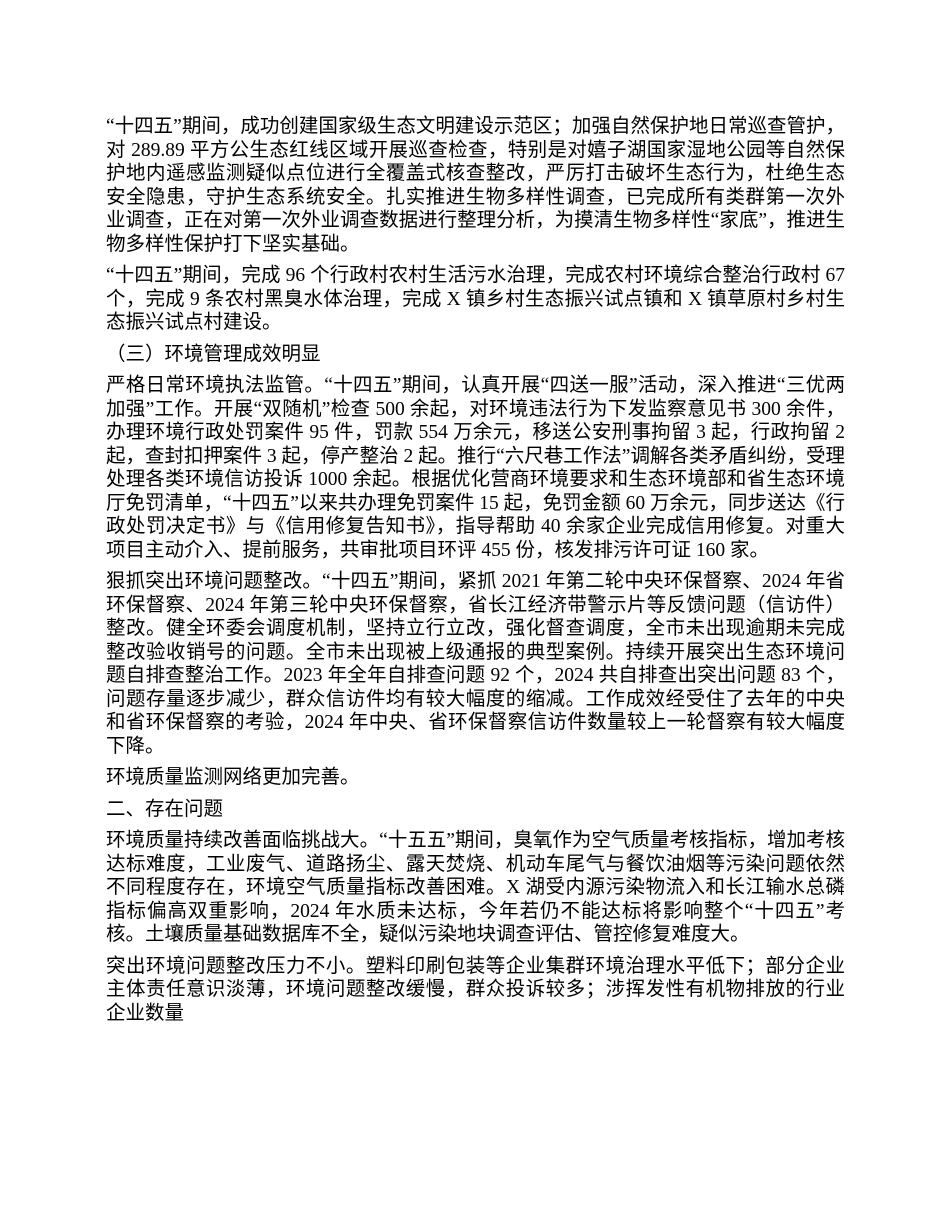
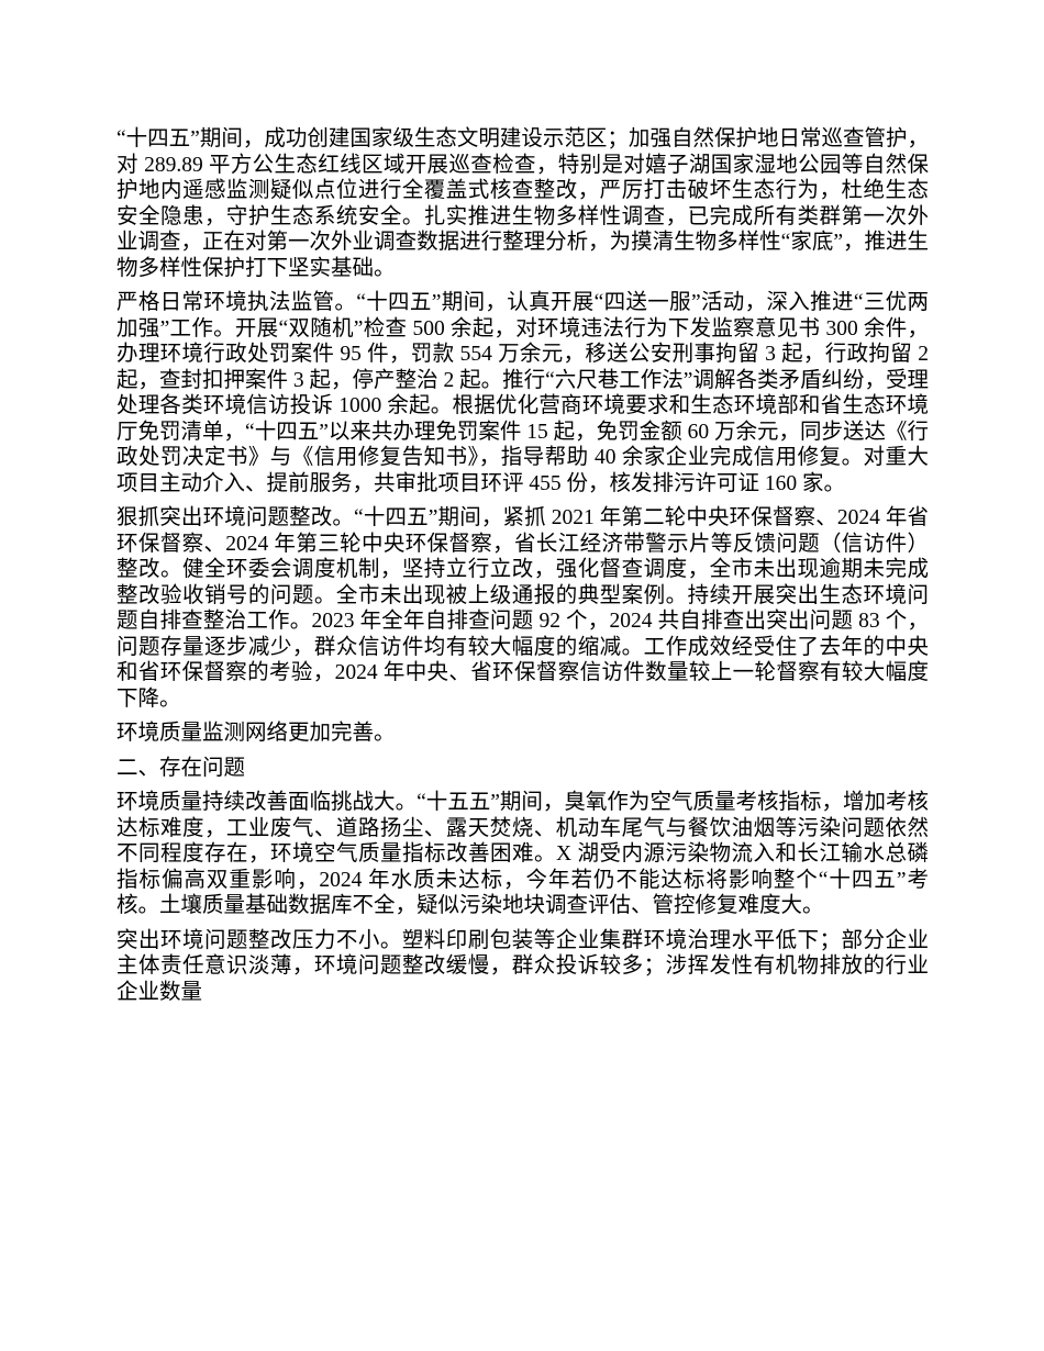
  “十四五”期间，成功创建国家级生态文明建设示范区；加强自然保护地日常巡查管护，对 289.89 平方公生态红线区域开展巡查检查，特别是对嬉子湖国家湿地公园等自然保护地内遥感监测疑似点位进行全覆盖式核查整改，严厉打击破坏生态行为，杜绝生态安全隐患，守护生态系统安全。扎实推进生物多样性调查，已完成所有类群第一次外业调查，正在对第一次外业调查数据进行整理分析，为摸清生物多样性“家底”，推进生物多样性保护打下坚实基础。
- “十四五”期间，完成 96 个行政村农村生活污水治理，完成农村环境综合整治行政村 67 个，完成 9 条农村黑臭水体治理，完成 X 镇乡村生态振兴试点镇和 X 镇草原村乡村生态振兴试点村建设。
- （三）环境管理成效明显
  严格日常环境执法监管。“十四五”期间，认真开展“四送一服”活动，深入推进“三优两加强”工作。开展“双随机”检查 500 余起，对环境违法行为下发监察意见书 300 余件，办理环境行政处罚案件 95 件，罚款 554 万余元，移送公安刑事拘留 3 起，行政拘留 2 起，查封扣押案件 3 起，停产整治 2 起。推行“六尺巷工作法”调解各类矛盾纠纷，受理处理各类环境信访投诉 1000 余起。根据优化营商环境要求和生态环境部和省生态环境厅免罚清单，“十四五”以来共办理免罚案件 15 起，免罚金额 60 万余元，同步送达《行政处罚决定书》与《信用修复告知书》，指导帮助 40 余家企业完成信用修复。对重大项目主动介入、提前服务，共审批项目环评 455 份，核发排污许可证 160 家。
  狠抓突出环境问题整改。“十四五”期间，紧抓 2021 年第二轮中央环保督察、2024 年省环保督察、2024 年第三轮中央环保督察，省长江经济带警示片等反馈问题（信访件）整改。健全环委会调度机制，坚持立行立改，强化督查调度，全市未出现逾期未完成整改验收销号的问题。全市未出现被上级通报的典型案例。持续开展突出生态环境问题自排查整治工作。2023 年全年自排查问题 92 个，2024 共自排查出突出问题 83 个，问题存量逐步减少，群众信访件均有较大幅度的缩减。工作成效经受住了去年的中央和省环保督察的考验，2024 年中央、省环保督察信访件数量较上一轮督察有较大幅度下降。
  环境质量监测网络更加完善。
  二、存在问题
  环境质量持续改善面临挑战大。“十五五”期间，臭氧作为空气质量考核指标，增加考核达标难度，工业废气、道路扬尘、露天焚烧、机动车尾气与餐饮油烟等污染问题依然不同程度存在，环境空气质量指标改善困难。X 湖受内源污染物流入和长江输水总磷指标偏高双重影响，2024 年水质未达标，今年若仍不能达标将影响整个“十四五”考核。土壤质量基础数据库不全，疑似污染地块调查评估、管控修复难度大。
  突出环境问题整改压力不小。塑料印刷包装等企业集群环境治理水平低下；部分企业主体责任意识淡薄，环境问题整改缓慢，群众投诉较多；涉挥发性有机物排放的行业企业数量
